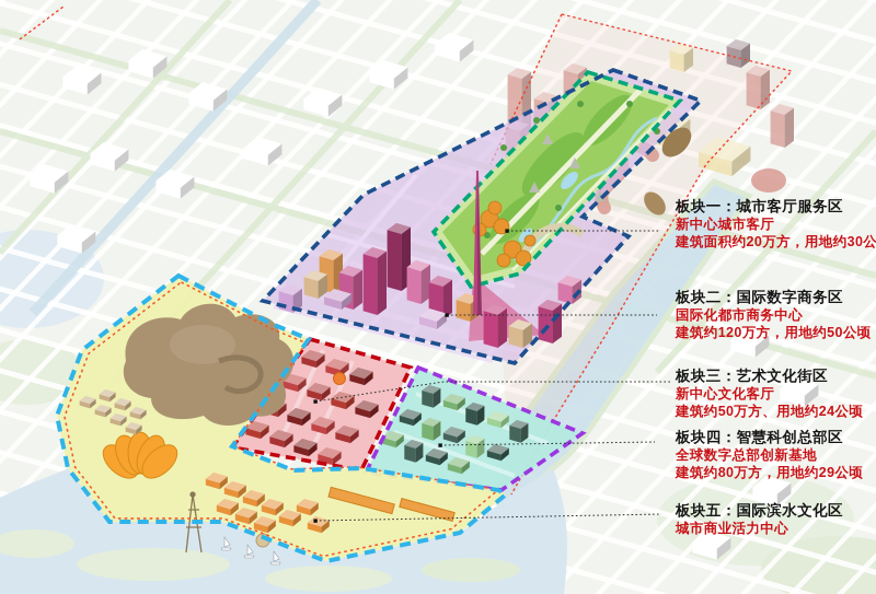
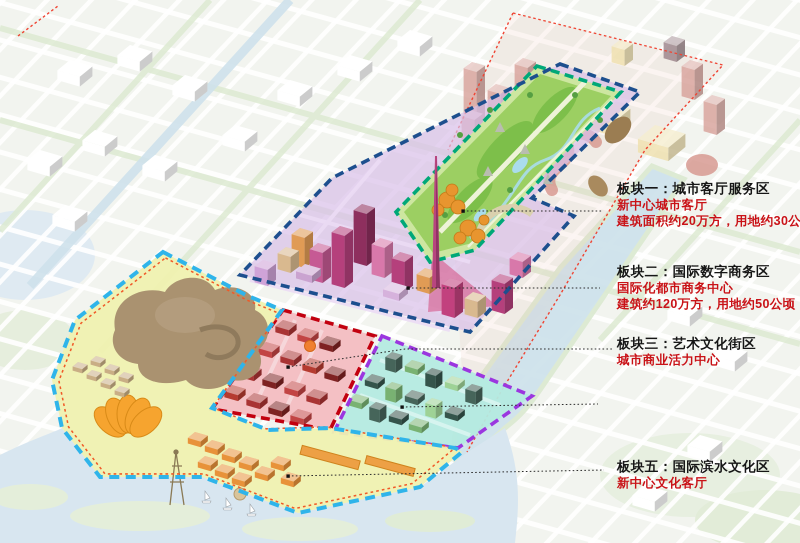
  板块一：城市客厅服务区
  新中心城市客厅
  建筑面积约20万方，用地约30公
  板块二：国际数字商务区
  国际化都市商务中心
  建筑约120万方，用地约50公顷
  板块三：艺术文化街区
- 新中心文化客厅
+ 城市商业活力中心
- 建筑约50万方、用地约24公顷
- 板块四：智慧科创总部区
- 全球数字总部创新基地
- 建筑约80万方，用地约29公顷
  板块五：国际滨水文化区
- 城市商业活力中心
+ 新中心文化客厅
